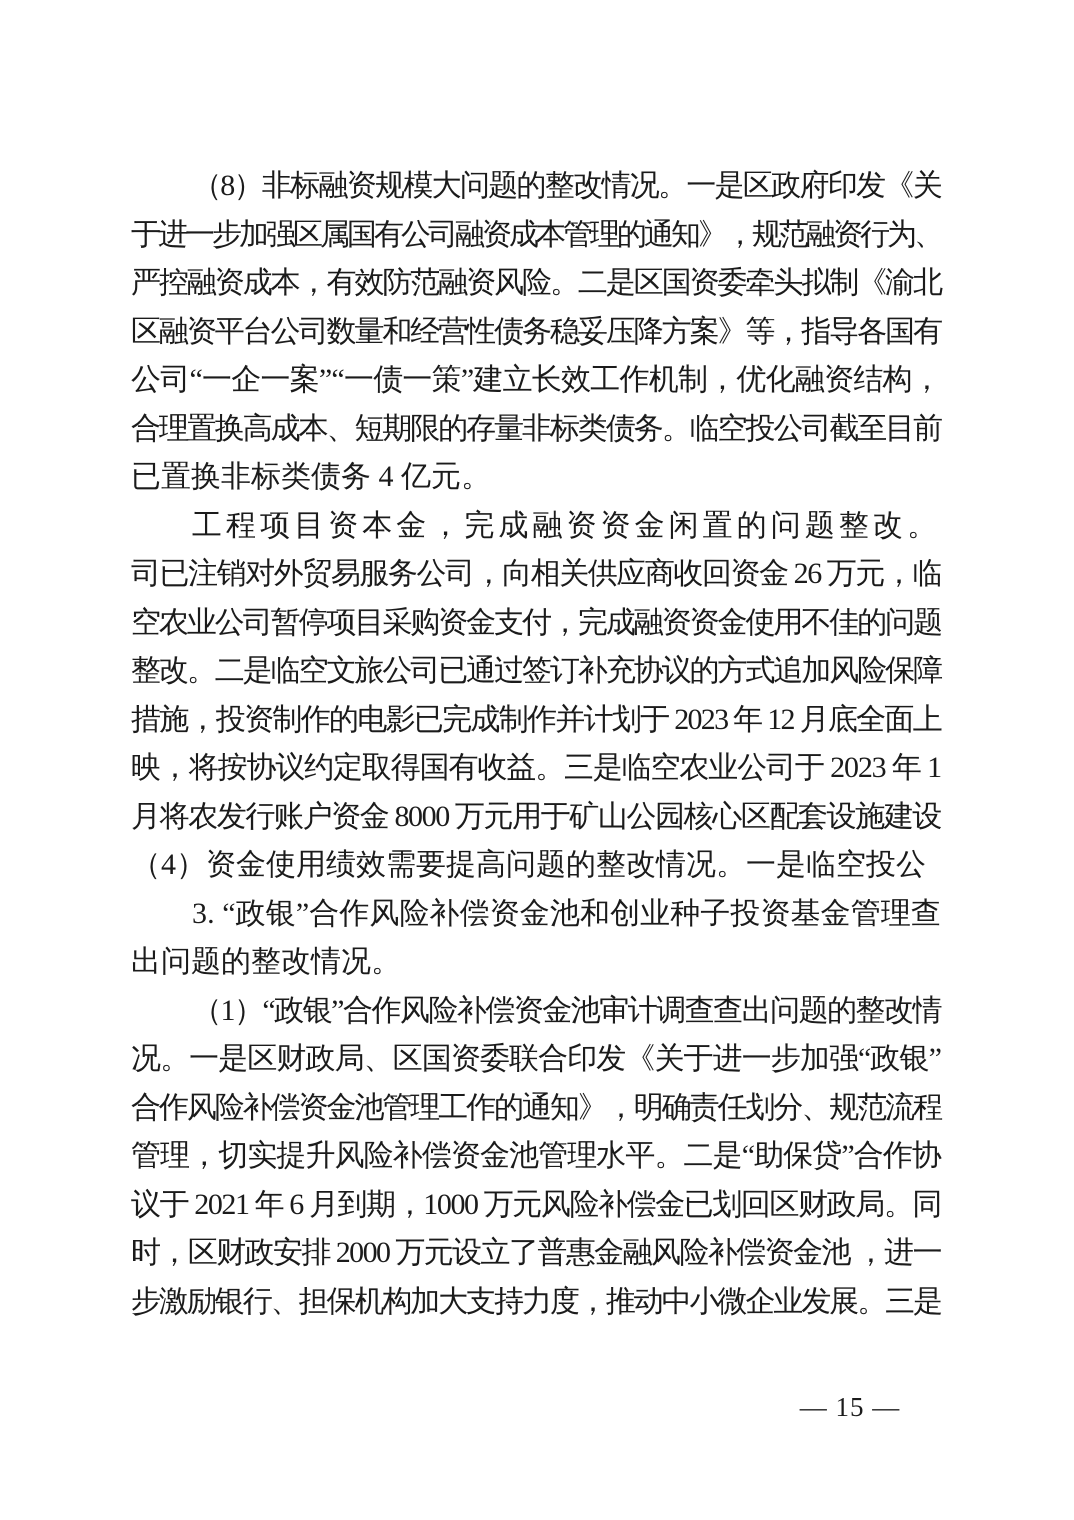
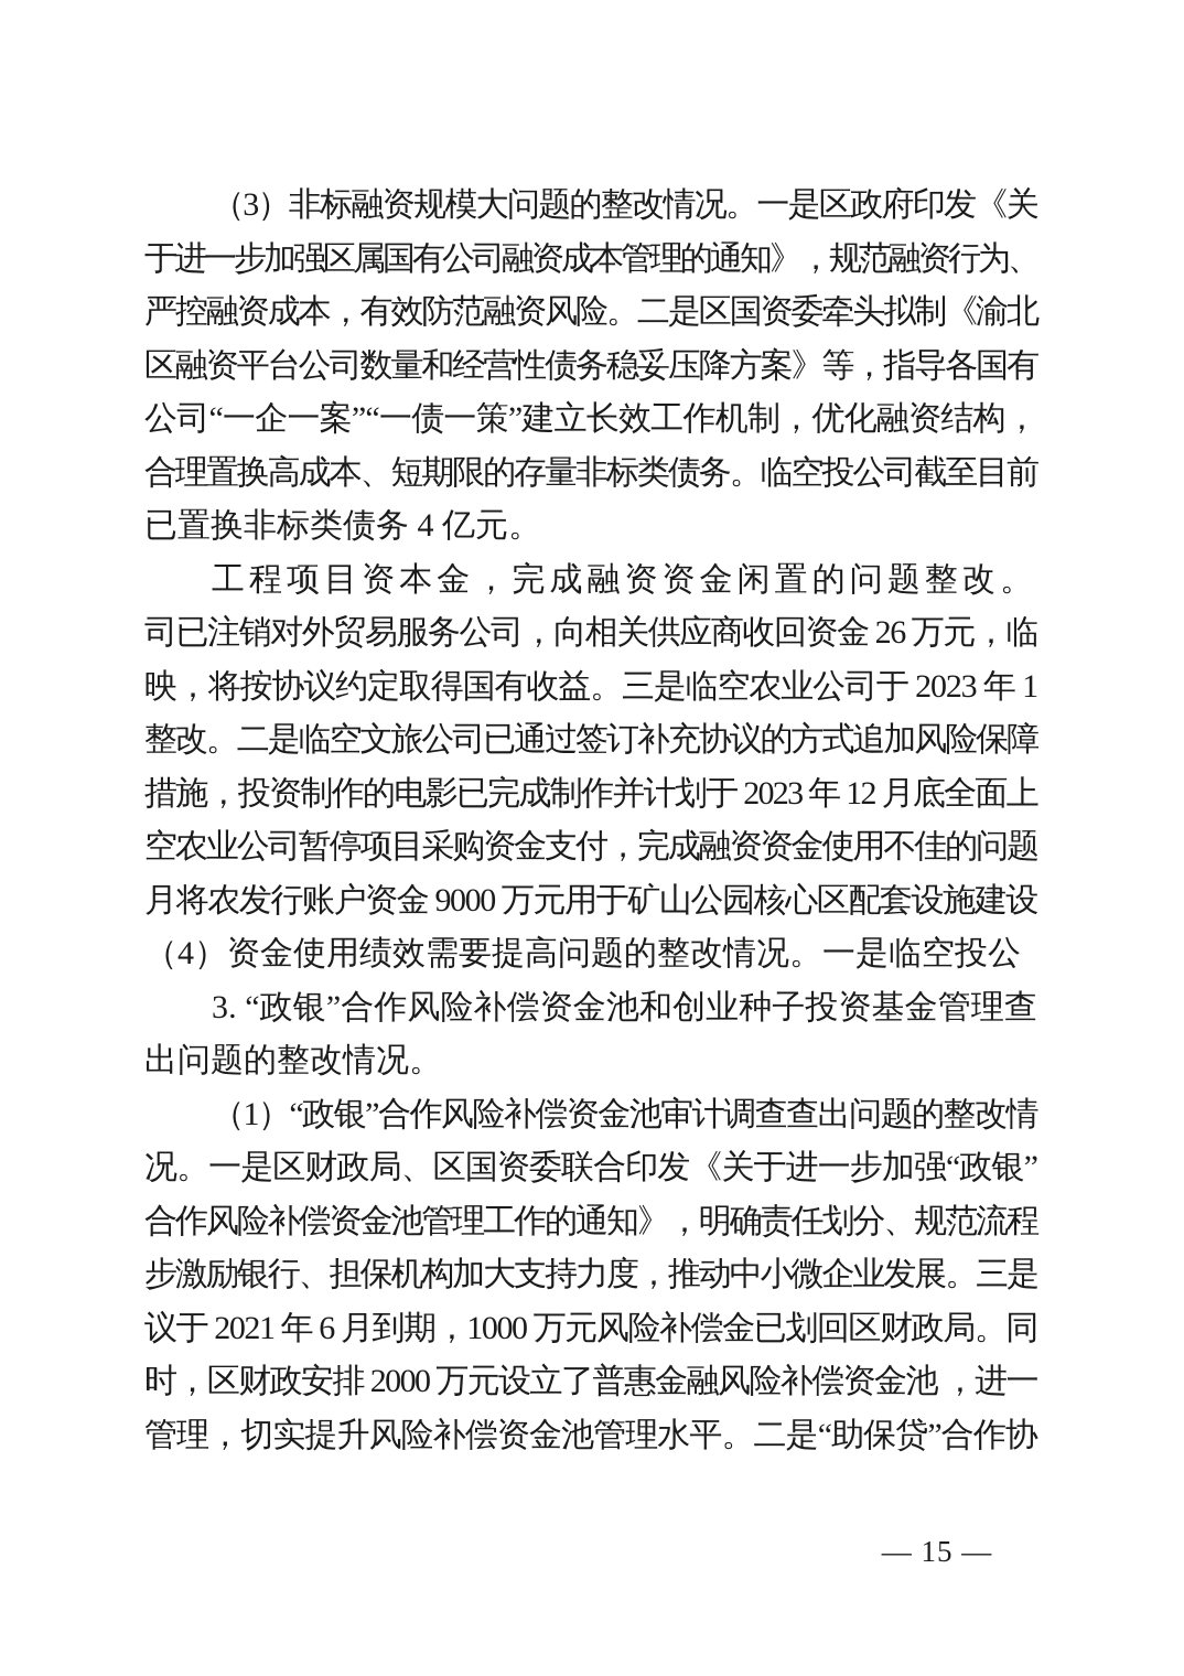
- （8）非标融资规模大问题的整改情况。一是区政府印发《关
+ （3）非标融资规模大问题的整改情况。一是区政府印发《关
  于进一步加强区属国有公司融资成本管理的通知》，规范融资行为、
  严控融资成本，有效防范融资风险。二是区国资委牵头拟制《渝北
  区融资平台公司数量和经营性债务稳妥压降方案》等，指导各国有
  公司“一企一案”“一债一策”建立长效工作机制，优化融资结构，
  合理置换高成本、短期限的存量非标类债务。临空投公司截至目前
  已置换非标类债务 4 亿元。
  工程项目资本金，完成融资资金闲置的问题整改。
  司已注销对外贸易服务公司，向相关供应商收回资金 26 万元，临
- 空农业公司暂停项目采购资金支付，完成融资资金使用不佳的问题
+ 映，将按协议约定取得国有收益。三是临空农业公司于 2023 年 1
  整改。二是临空文旅公司已通过签订补充协议的方式追加风险保障
  措施，投资制作的电影已完成制作并计划于 2023 年 12 月底全面上
- 映，将按协议约定取得国有收益。三是临空农业公司于 2023 年 1
+ 空农业公司暂停项目采购资金支付，完成融资资金使用不佳的问题
- 月将农发行账户资金 8000 万元用于矿山公园核心区配套设施建设
+ 月将农发行账户资金 9000 万元用于矿山公园核心区配套设施建设
  （4）资金使用绩效需要提高问题的整改情况。一是临空投公
  3. “政银”合作风险补偿资金池和创业种子投资基金管理查
  出问题的整改情况。
  （1）“政银”合作风险补偿资金池审计调查查出问题的整改情
  况。一是区财政局、区国资委联合印发《关于进一步加强“政银”
  合作风险补偿资金池管理工作的通知》，明确责任划分、规范流程
- 管理，切实提升风险补偿资金池管理水平。二是“助保贷”合作协
+ 步激励银行、担保机构加大支持力度，推动中小微企业发展。三是
  议于 2021 年 6 月到期，1000 万元风险补偿金已划回区财政局。同
  时，区财政安排 2000 万元设立了普惠金融风险补偿资金池 ，进一
- 步激励银行、担保机构加大支持力度，推动中小微企业发展。三是
+ 管理，切实提升风险补偿资金池管理水平。二是“助保贷”合作协
  — 15 —
